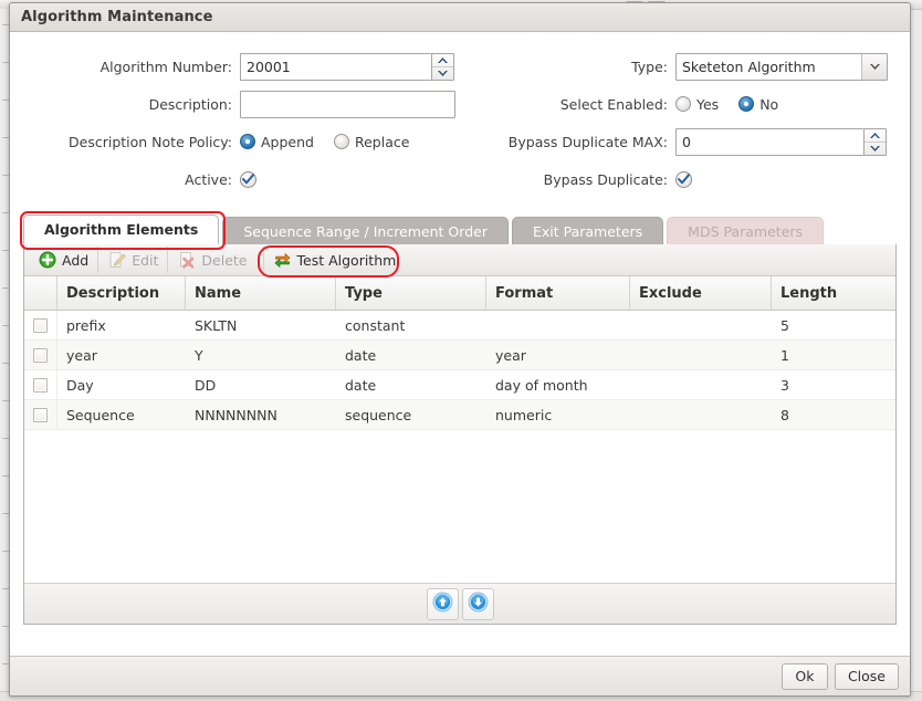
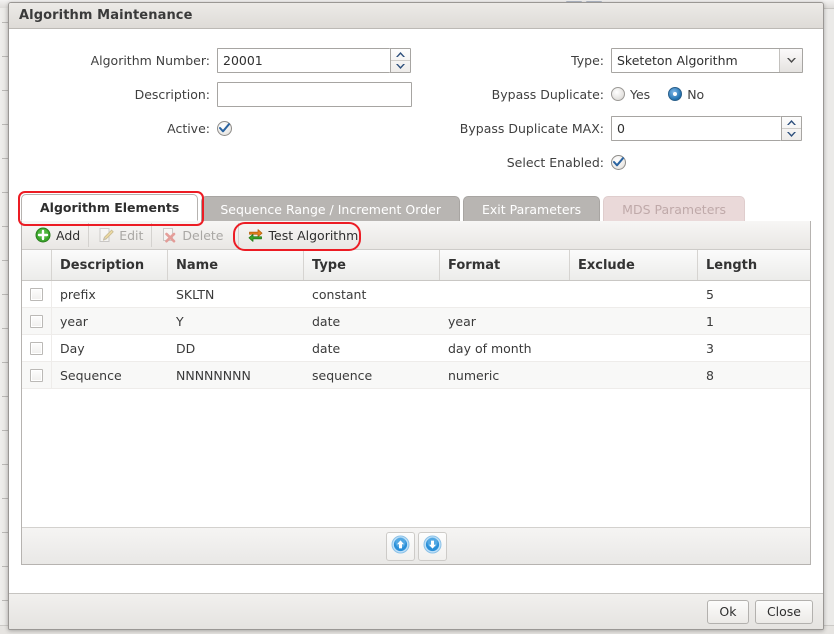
  Algorithm Maintenance
  Algorithm Number:
  20001
  Description:
- Description Note Policy:
- Append
- Replace
  Active:
  Type:
  Sketeton Algorithm
- Select Enabled:
+ Bypass Duplicate:
  Yes
  No
  Bypass Duplicate MAX:
  0
- Bypass Duplicate:
+ Select Enabled:
  Algorithm Elements
  Sequence Range / Increment Order
  Exit Parameters
  MDS Parameters
  Add
  Edit
  Delete
  Test Algorithm
  Description
  Name
  Type
  Format
  Exclude
  Length
  prefix
  SKLTN
  constant
  5
  year
  Y
  date
  year
  1
  Day
  DD
  date
  day of month
  3
  Sequence
  NNNNNNNN
  sequence
  numeric
  8
  Ok
  Close
